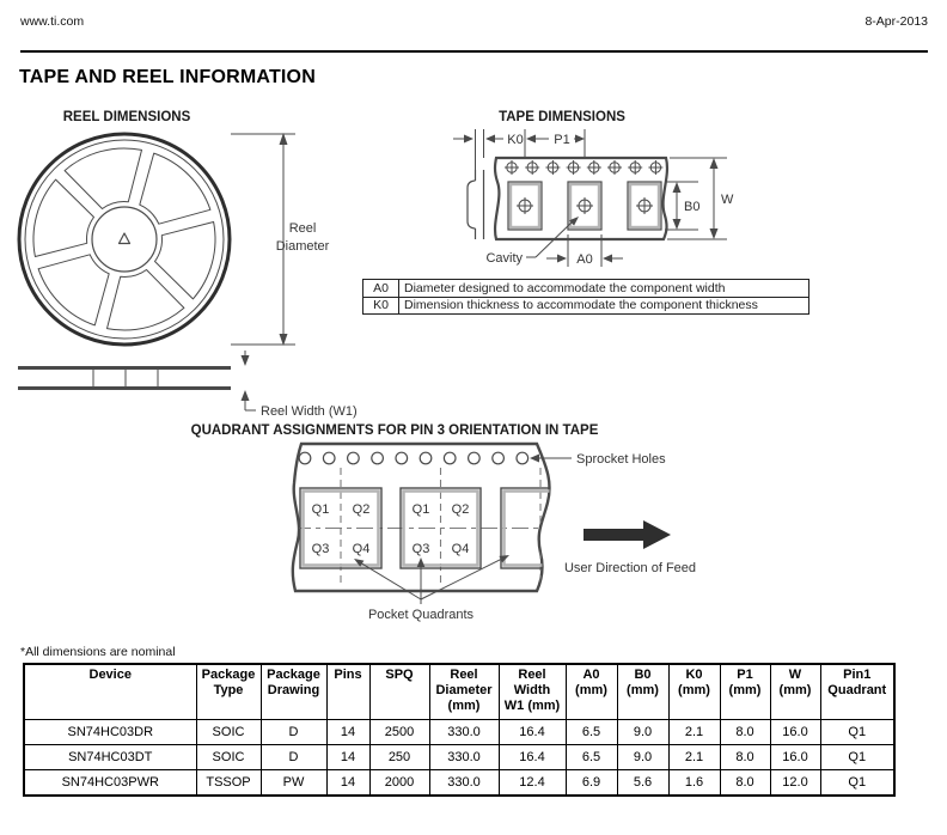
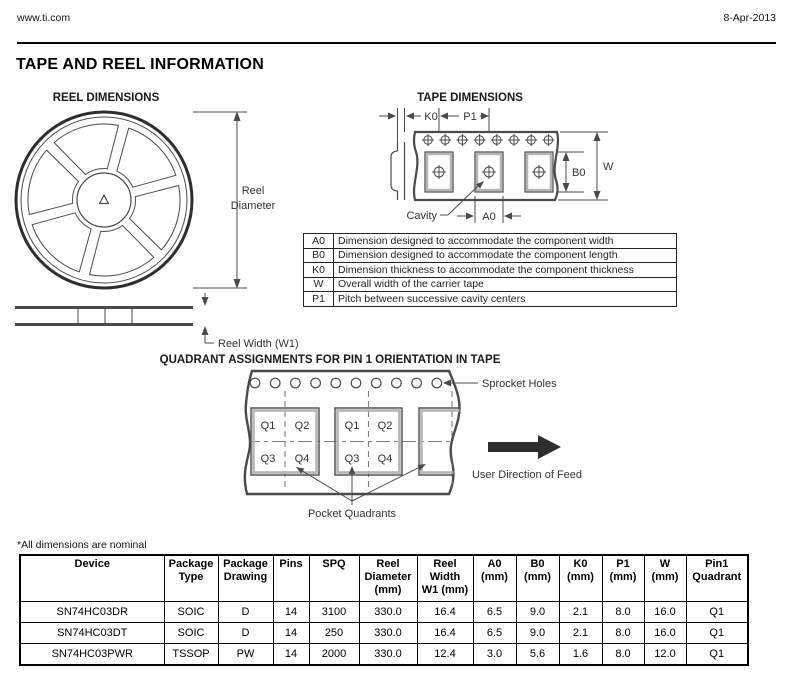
  www.ti.com
  8-Apr-2013
  TAPE AND REEL INFORMATION
  REEL DIMENSIONS
  Reel
  Diameter
  Reel Width (W1)
  TAPE DIMENSIONS
  K0
  P1
  B0
  W
  Cavity
  A0
- QUADRANT ASSIGNMENTS FOR PIN 3 ORIENTATION IN TAPE
+ QUADRANT ASSIGNMENTS FOR PIN 1 ORIENTATION IN TAPE
  Q1
  Q2
  Q3
  Q4
  Q1
  Q2
  Q3
  Q4
  Sprocket Holes
  Pocket Quadrants
  User Direction of Feed
- A0	Diameter designed to accommodate the component width
+ A0	Dimension designed to accommodate the component width
+ B0	Dimension designed to accommodate the component length
  K0	Dimension thickness to accommodate the component thickness
+ W	Overall width of the carrier tape
+ P1	Pitch between successive cavity centers
  *All dimensions are nominal
  Device	Package Type	Package Drawing	Pins	SPQ	Reel Diameter (mm)	Reel Width W1 (mm)	A0 (mm)	B0 (mm)	K0 (mm)	P1 (mm)	W (mm)	Pin1 Quadrant
- SN74HC03DR	SOIC	D	14	2500	330.0	16.4	6.5	9.0	2.1	8.0	16.0	Q1
+ SN74HC03DR	SOIC	D	14	3100	330.0	16.4	6.5	9.0	2.1	8.0	16.0	Q1
  SN74HC03DT	SOIC	D	14	250	330.0	16.4	6.5	9.0	2.1	8.0	16.0	Q1
- SN74HC03PWR	TSSOP	PW	14	2000	330.0	12.4	6.9	5.6	1.6	8.0	12.0	Q1
+ SN74HC03PWR	TSSOP	PW	14	2000	330.0	12.4	3.0	5.6	1.6	8.0	12.0	Q1
